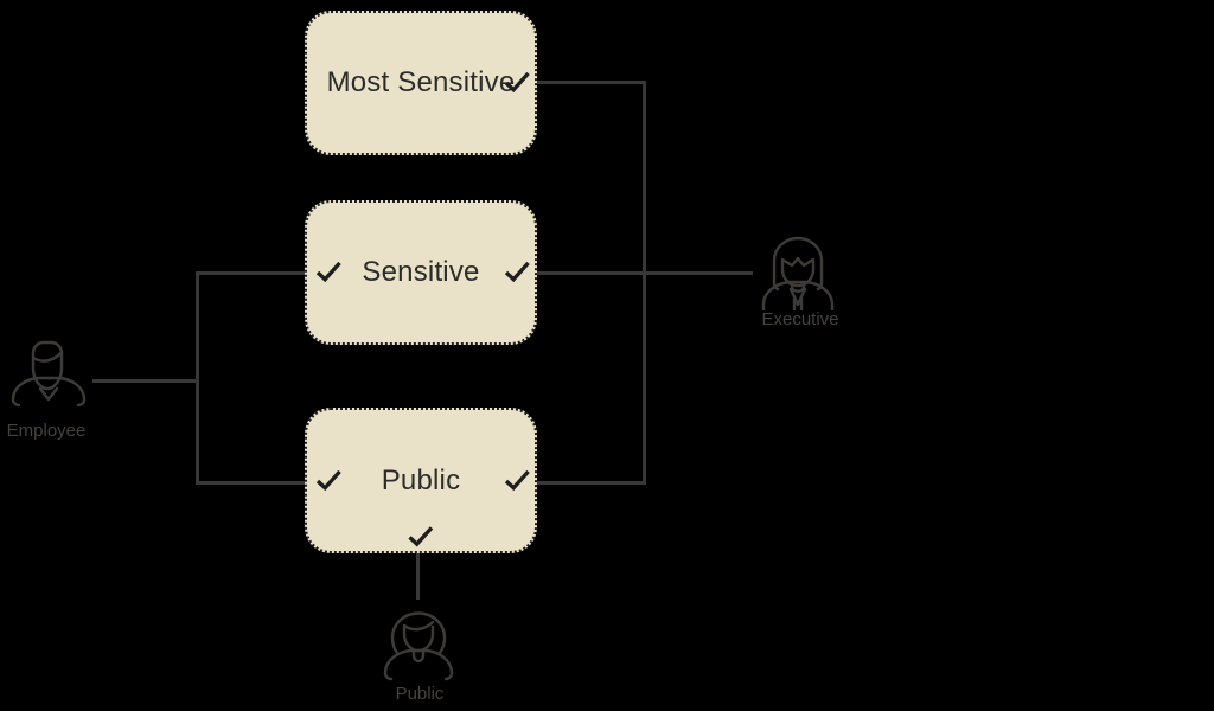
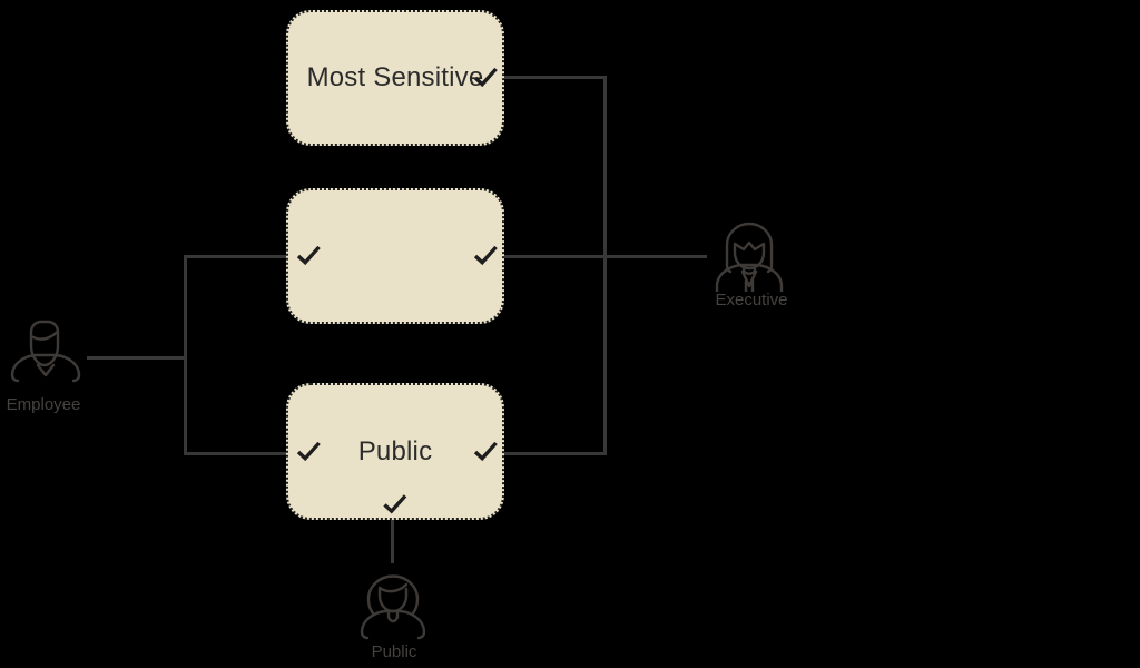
  Most Sensitiv
- Sensitive
  Public
  Employee
  Executive
  Public
